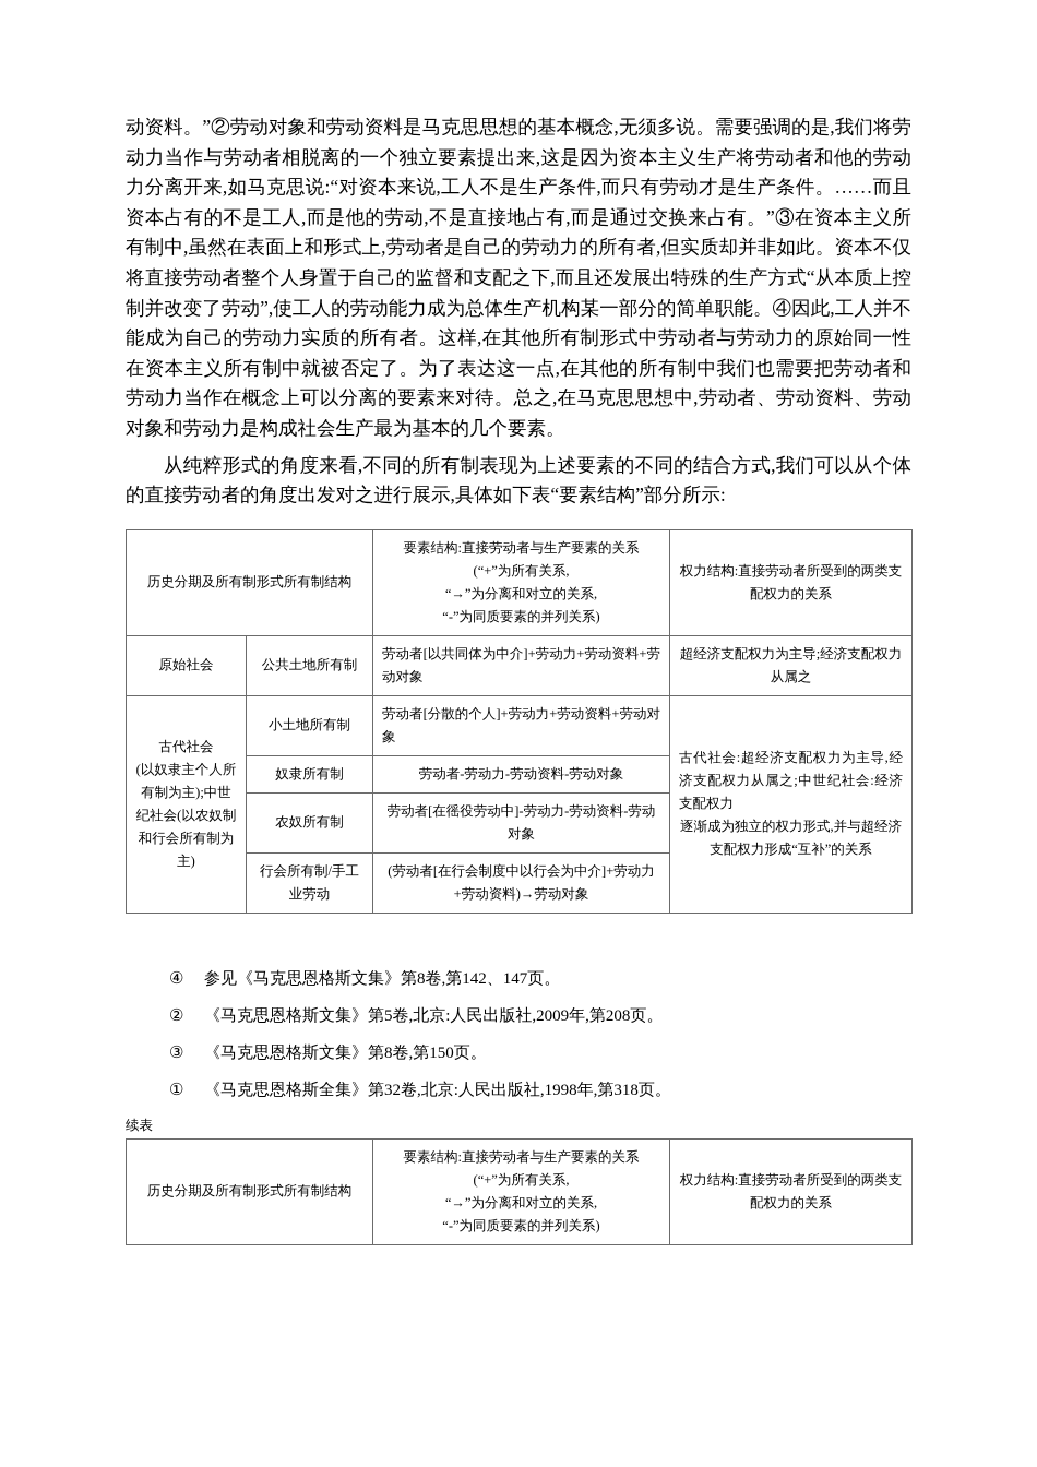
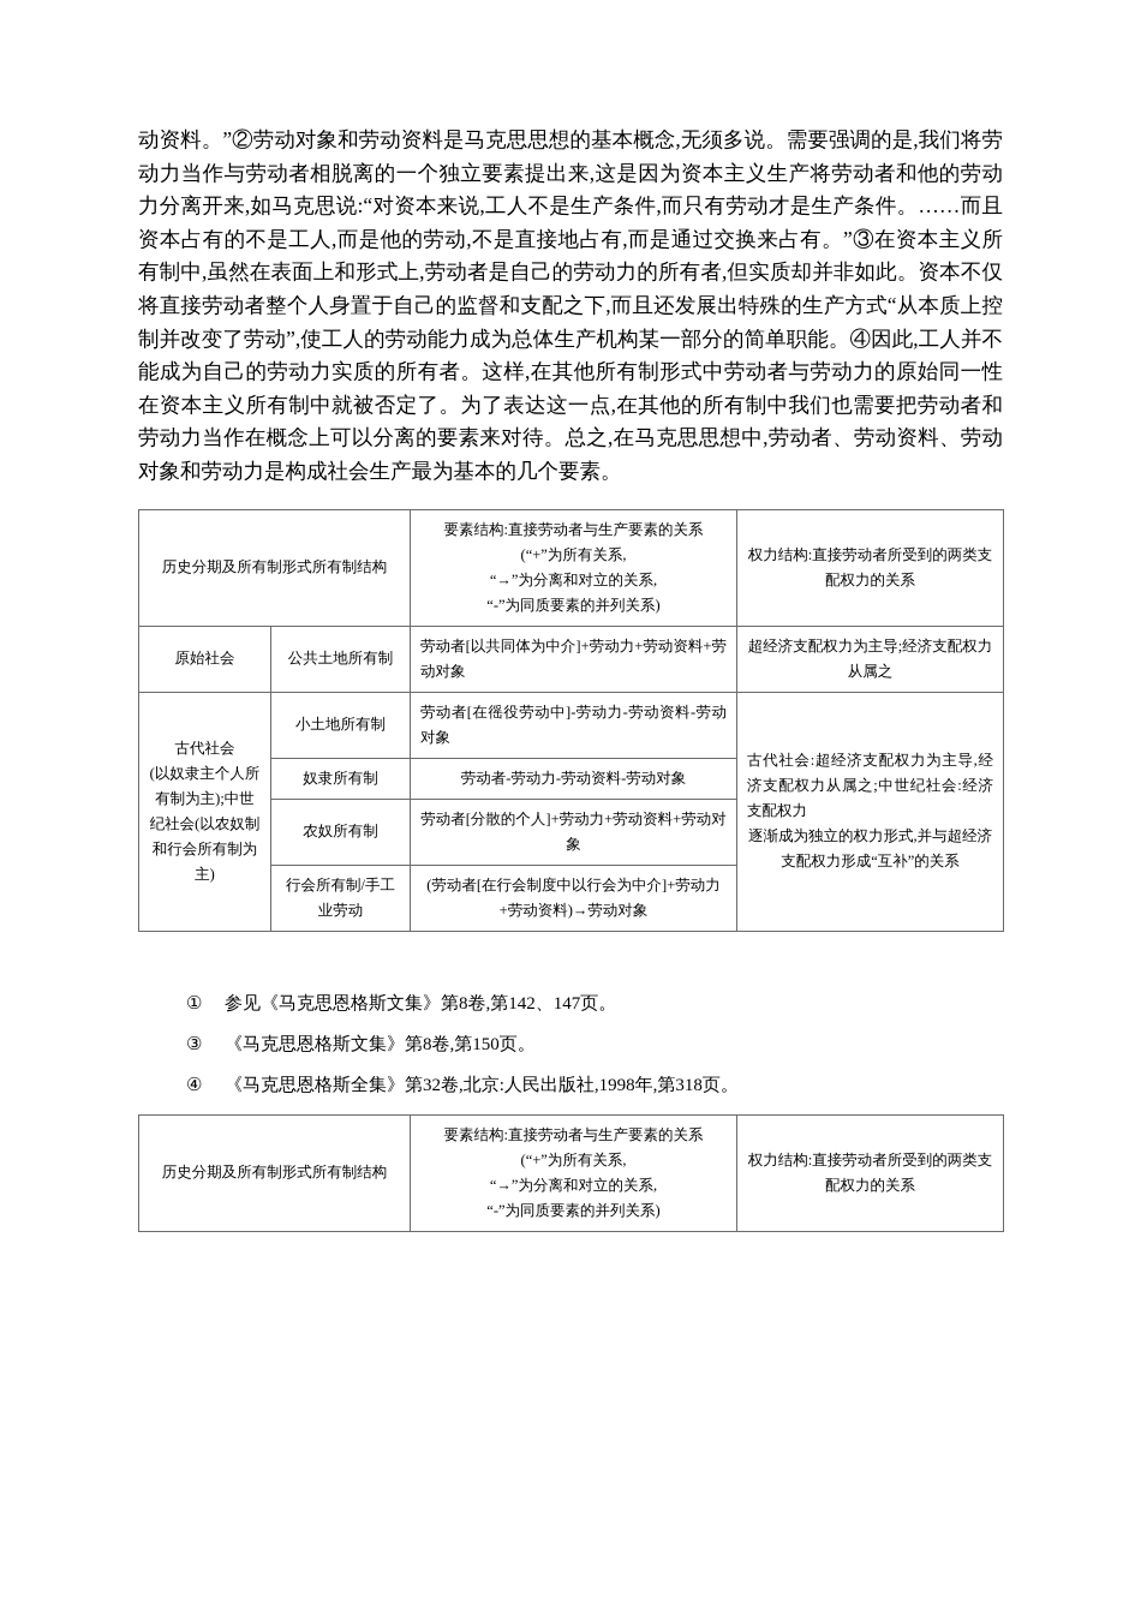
  动资料。”②劳动对象和劳动资料是马克思思想的基本概念,无须多说。需要强调的是,我们将劳动力当作与劳动者相脱离的一个独立要素提出来,这是因为资本主义生产将劳动者和他的劳动力分离开来,如马克思说:“对资本来说,工人不是生产条件,而只有劳动才是生产条件。……而且资本占有的不是工人,而是他的劳动,不是直接地占有,而是通过交换来占有。”③在资本主义所有制中,虽然在表面上和形式上,劳动者是自己的劳动力的所有者,但实质却并非如此。资本不仅将直接劳动者整个人身置于自己的监督和支配之下,而且还发展出特殊的生产方式“从本质上控制并改变了劳动”,使工人的劳动能力成为总体生产机构某一部分的简单职能。④因此,工人并不能成为自己的劳动力实质的所有者。这样,在其他所有制形式中劳动者与劳动力的原始同一性在资本主义所有制中就被否定了。为了表达这一点,在其他的所有制中我们也需要把劳动者和劳动力当作在概念上可以分离的要素来对待。总之,在马克思思想中,劳动者、劳动资料、劳动对象和劳动力是构成社会生产最为基本的几个要素。
- 从纯粹形式的角度来看,不同的所有制表现为上述要素的不同的结合方式,我们可以从个体的直接劳动者的角度出发对之进行展示,具体如下表“要素结构”部分所示:
  历史分期及所有制形式所有制结构	要素结构:直接劳动者与生产要素的关系 (“+”为所有关系, “→”为分离和对立的关系, “-”为同质要素的并列关系)	权力结构:直接劳动者所受到的两类支配权力的关系
  原始社会	公共土地所有制	劳动者[以共同体为中介]+劳动力+劳动资料+劳动对象	超经济支配权力为主导;经济支配权力从属之
- 古代社会 (以奴隶主个人所有制为主);中世纪社会(以农奴制和行会所有制为主)	小土地所有制	劳动者[分散的个人]+劳动力+劳动资料+劳动对象	古代社会:超经济支配权力为主导,经济支配权力从属之;中世纪社会:经济支配权力 逐渐成为独立的权力形式,并与超经济支配权力形成“互补”的关系
+ 古代社会 (以奴隶主个人所有制为主);中世纪社会(以农奴制和行会所有制为主)	小土地所有制	劳动者[在徭役劳动中]-劳动力-劳动资料-劳动对象	古代社会:超经济支配权力为主导,经济支配权力从属之;中世纪社会:经济支配权力 逐渐成为独立的权力形式,并与超经济支配权力形成“互补”的关系
  奴隶所有制	劳动者-劳动力-劳动资料-劳动对象
- 农奴所有制	劳动者[在徭役劳动中]-劳动力-劳动资料-劳动对象
+ 农奴所有制	劳动者[分散的个人]+劳动力+劳动资料+劳动对象
  行会所有制/手工业劳动	(劳动者[在行会制度中以行会为中介]+劳动力+劳动资料)→劳动对象
- ④
+ ①
  参见《马克思恩格斯文集》第8卷,第142、147页。
- ②
- 《马克思恩格斯文集》第5卷,北京:人民出版社,2009年,第208页。
  ③
  《马克思恩格斯文集》第8卷,第150页。
- ①
+ ④
  《马克思恩格斯全集》第32卷,北京:人民出版社,1998年,第318页。
- 续表
  历史分期及所有制形式所有制结构	要素结构:直接劳动者与生产要素的关系 (“+”为所有关系, “→”为分离和对立的关系, “-”为同质要素的并列关系)	权力结构:直接劳动者所受到的两类支配权力的关系
